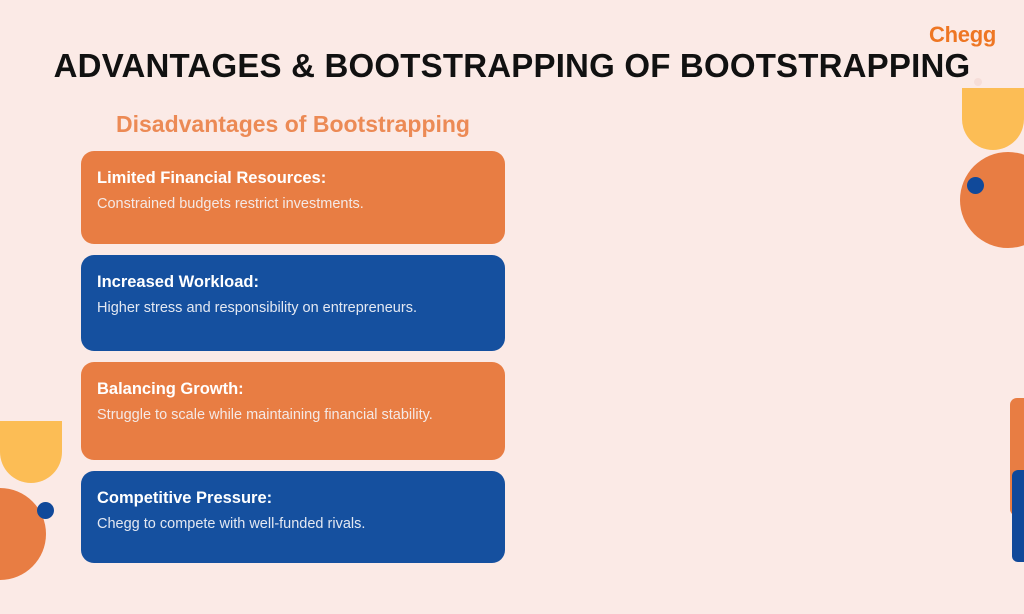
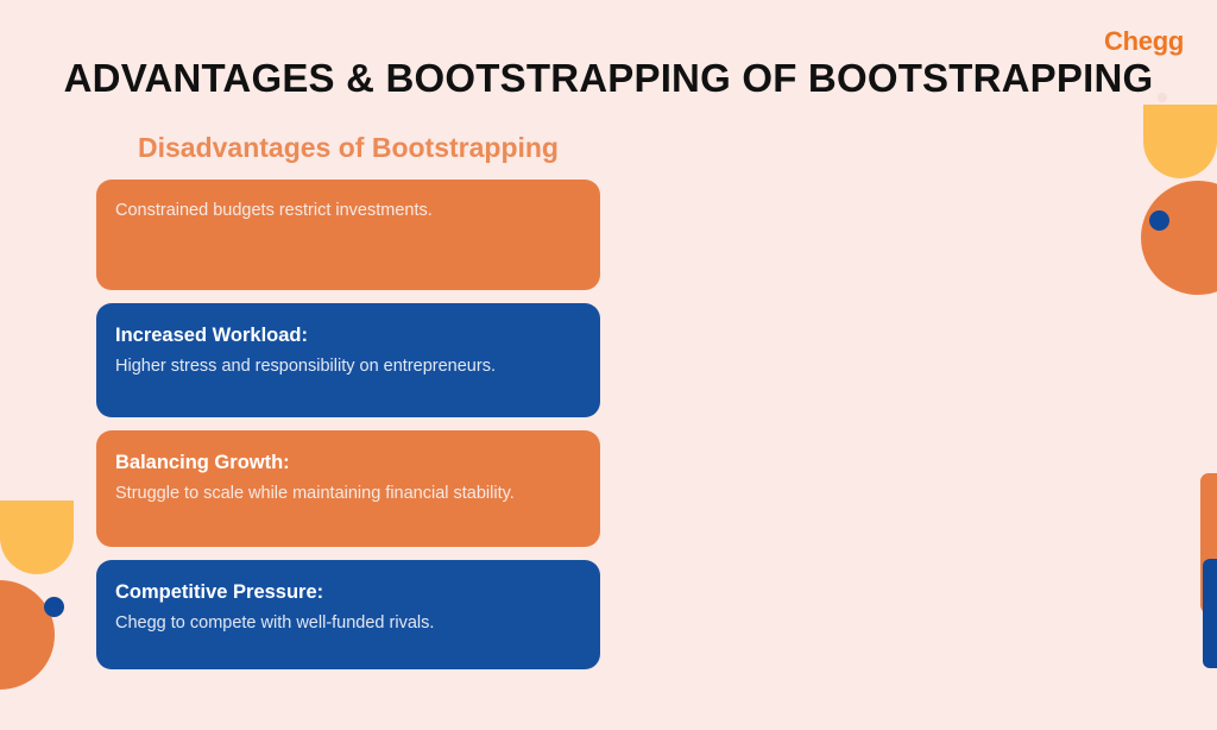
  Chegg
  ADVANTAGES & BOOTSTRAPPING OF BOOTSTRAPPING
  Disadvantages of Bootstrapping
- Limited Financial Resources:
  Constrained budgets restrict investments.
  Increased Workload:
  Higher stress and responsibility on entrepreneurs.
  Balancing Growth:
  Struggle to scale while maintaining financial stability.
  Competitive Pressure:
  Chegg to compete with well-funded rivals.
